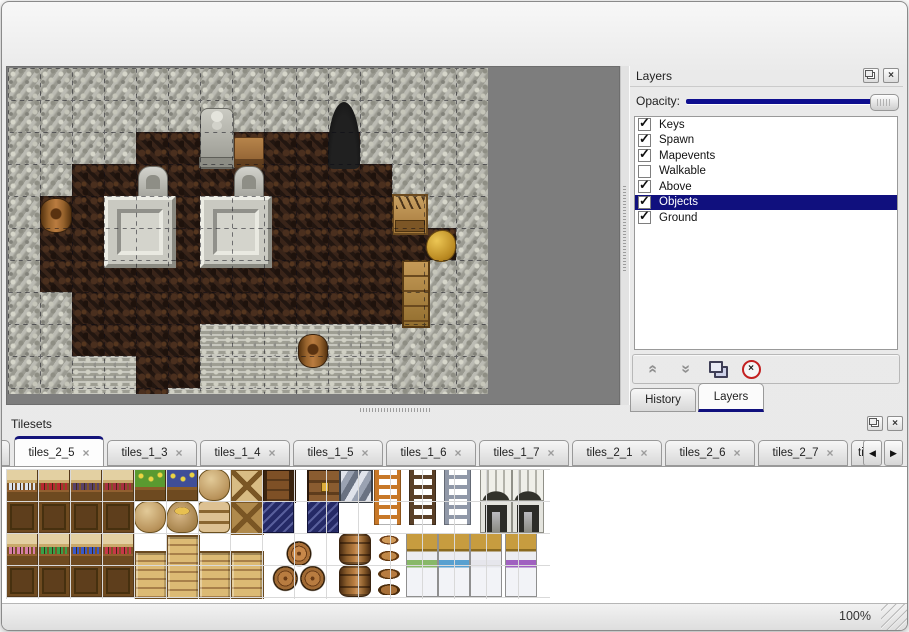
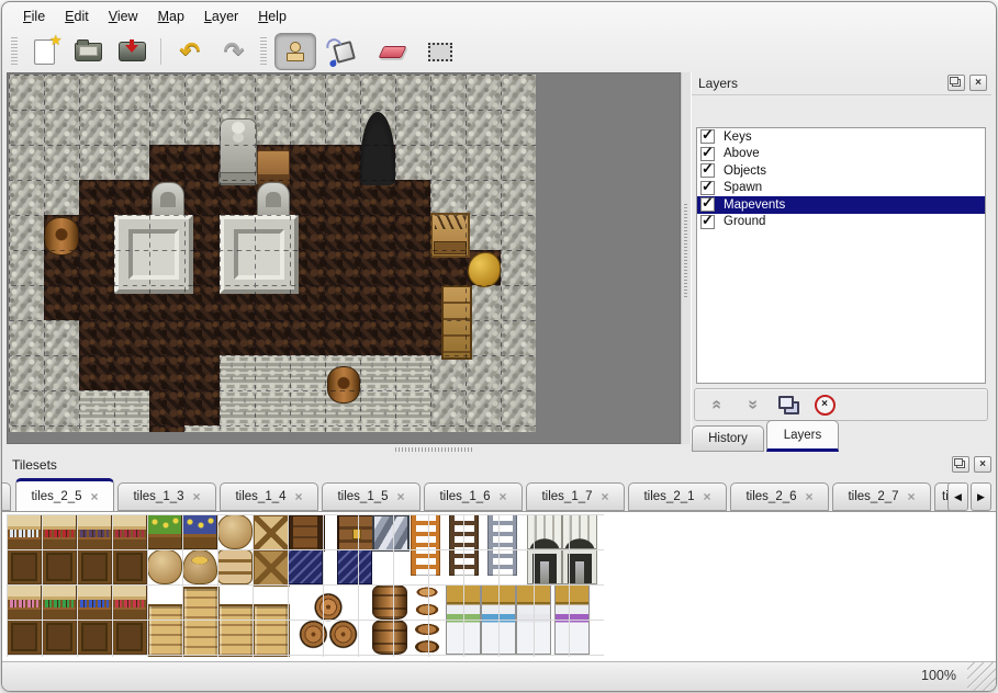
+ File
+ Edit
+ View
+ Map
+ Layer
+ Help
+ ★
+ ↶
+ ↷
  Layers
  ×
- Opacity:
  ✓
  Keys
  ✓
- Spawn
+ Above
  ✓
- Mapevents
+ Objects
- Walkable
  ✓
- Above
+ Spawn
  ✓
- Objects
+ Mapevents
  ✓
  Ground
  ×
  History
  Layers
  Tilesets
  ×
  tiles_2_5
  ×
  tiles_1_3
  ×
  tiles_1_4
  ×
  tiles_1_5
  ×
  tiles_1_6
  ×
  tiles_1_7
  ×
  tiles_2_1
  ×
  tiles_2_6
  ×
  tiles_2_7
  ×
  ◀
  ▶
  100%
